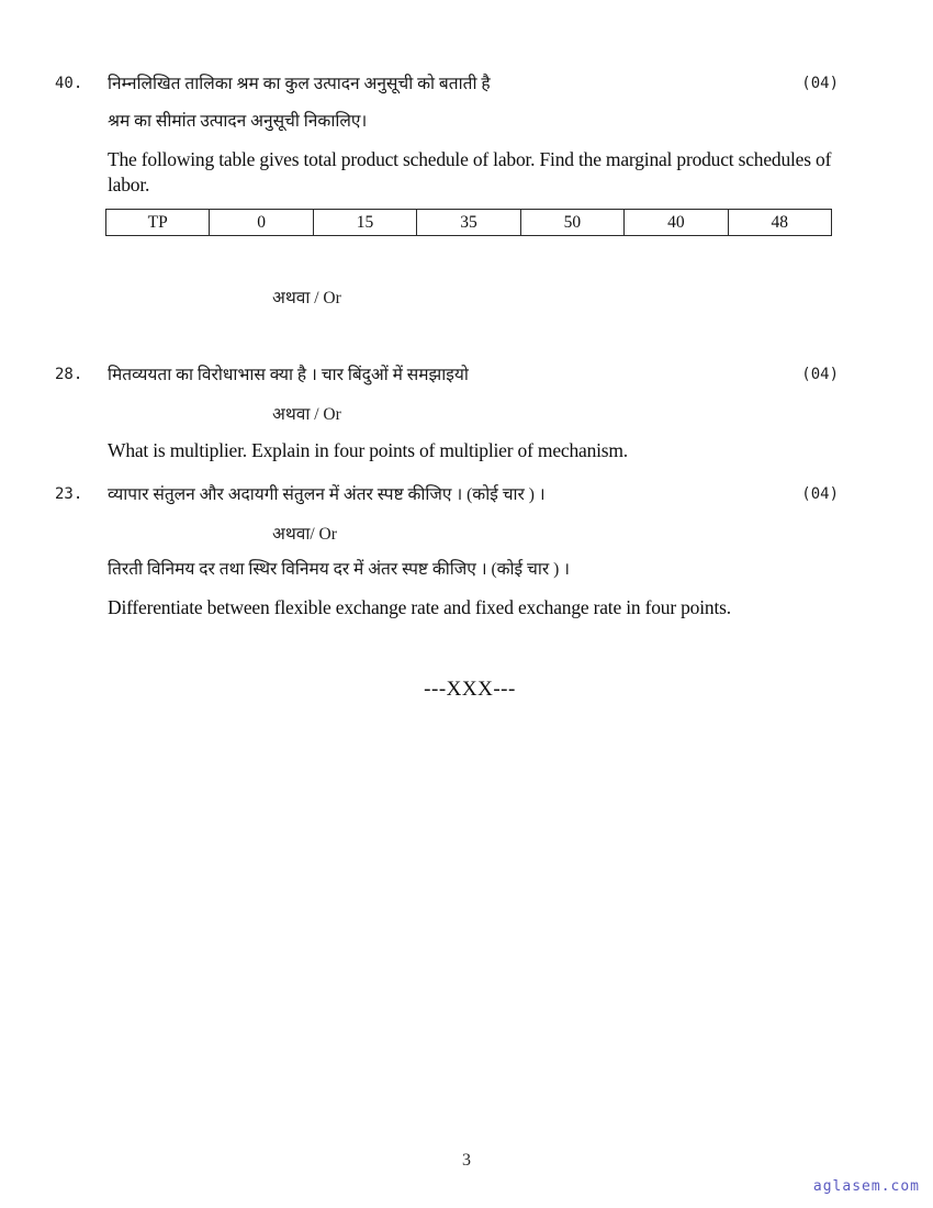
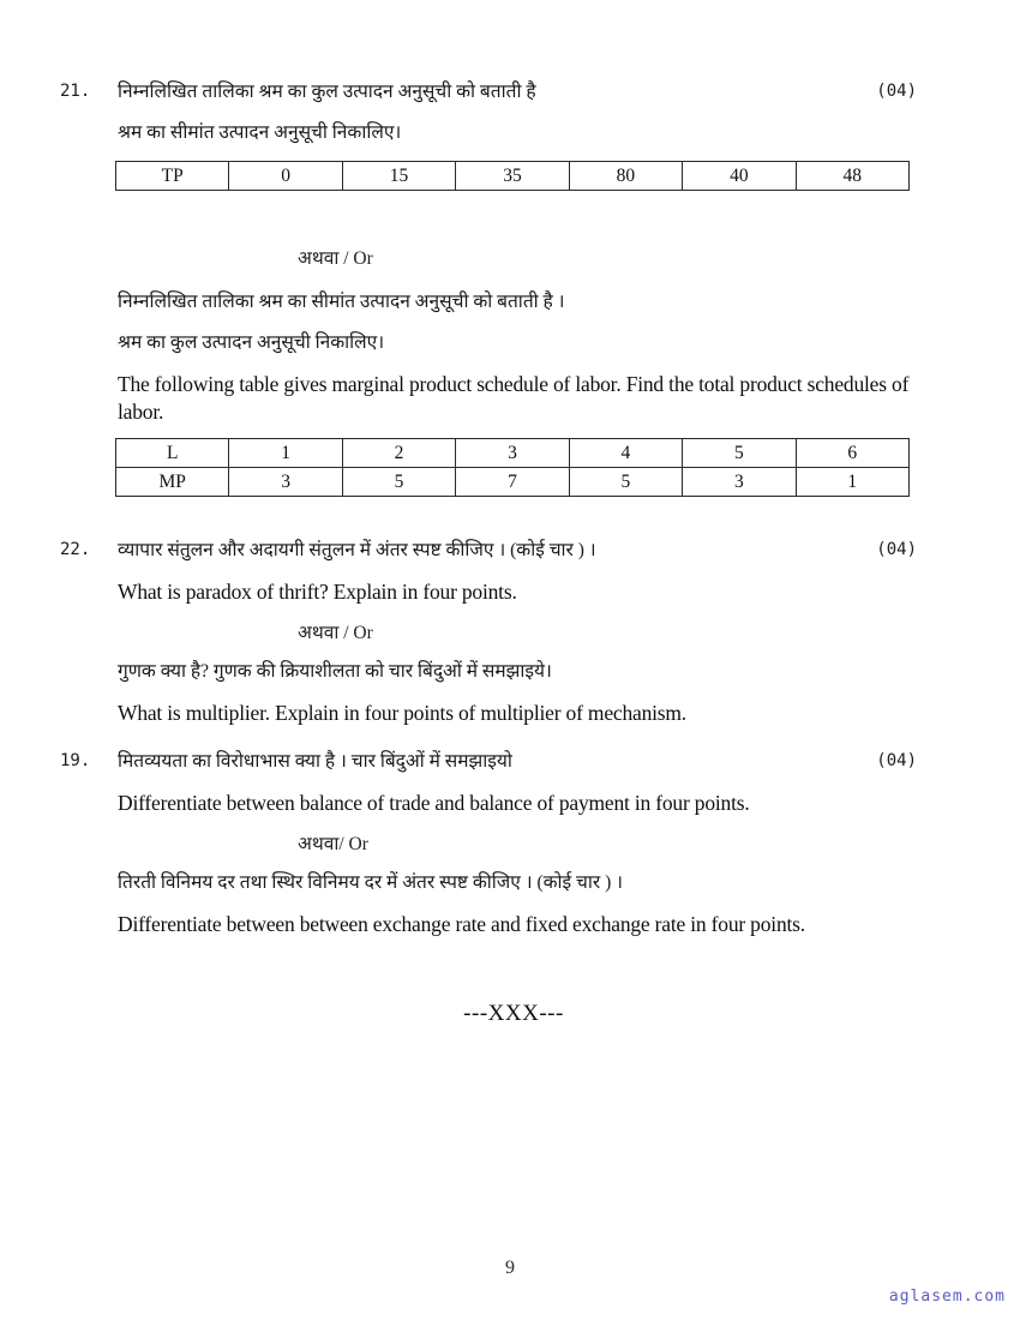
- 40.
+ 21.
  निम्नलिखित तालिका श्रम का कुल उत्पादन अनुसूची को बताती है
  (04)
  श्रम का सीमांत उत्पादन अनुसूची निकालिए।
- The following table gives total product schedule of labor. Find the marginal product schedules of labor.
- TP	0	15	35	50	40	48
+ TP	0	15	35	80	40	48
  अथवा / Or
+ निम्नलिखित तालिका श्रम का सीमांत उत्पादन अनुसूची को बताती है ।
+ श्रम का कुल उत्पादन अनुसूची निकालिए।
+ The following table gives marginal product schedule of labor. Find the total product schedules of labor.
+ L	1	2	3	4	5	6
+ MP	3	5	7	5	3	1
- 28.
+ 22.
- मितव्ययता का विरोधाभास क्या है । चार बिंदुओं में समझाइयो
+ व्यापार संतुलन और अदायगी संतुलन में अंतर स्पष्ट कीजिए । (कोई चार ) ।
  (04)
+ What is paradox of thrift? Explain in four points.
  अथवा / Or
+ गुणक क्या है? गुणक की क्रियाशीलता को चार बिंदुओं में समझाइये।
  What is multiplier. Explain in four points of multiplier of mechanism.
- 23.
+ 19.
- व्यापार संतुलन और अदायगी संतुलन में अंतर स्पष्ट कीजिए । (कोई चार ) ।
+ मितव्ययता का विरोधाभास क्या है । चार बिंदुओं में समझाइयो
  (04)
+ Differentiate between balance of trade and balance of payment in four points.
  अथवा/ Or
  तिरती विनिमय दर तथा स्थिर विनिमय दर में अंतर स्पष्ट कीजिए । (कोई चार ) ।
- Differentiate between flexible exchange rate and fixed exchange rate in four points.
+ Differentiate between between exchange rate and fixed exchange rate in four points.
  ---XXX---
- 3
+ 9
  aglasem.com
